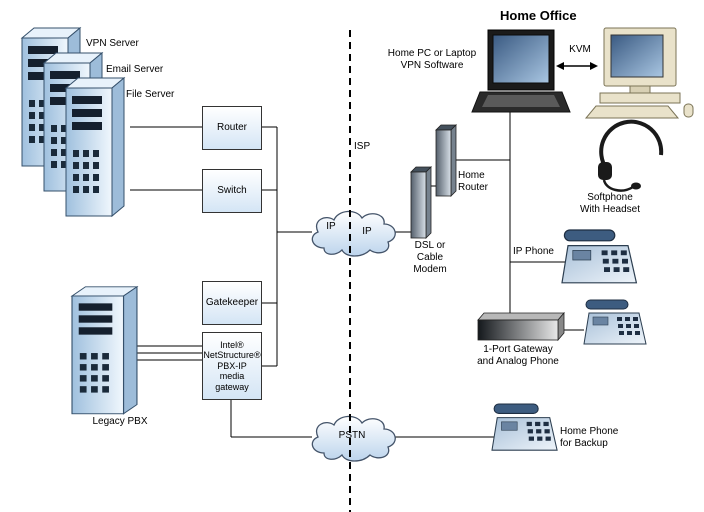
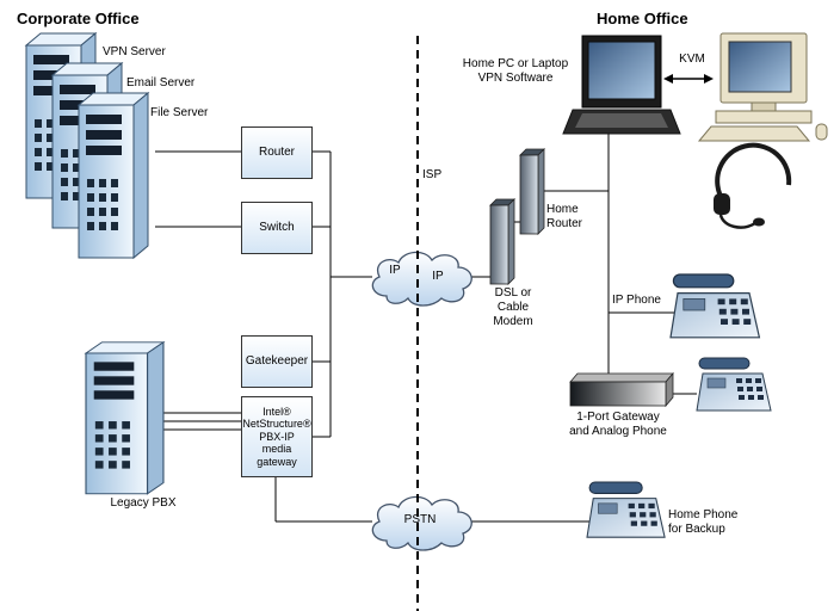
+ Corporate Office
  Home Office
  VPN Server
  Email Server
  File Server
  Router
  Switch
  Gatekeeper
  Intel®
  NetStructure®
  PBX-IP
  media
  gateway
  Legacy PBX
  ISP
  IP
  IP
  PSTN
  Home PC or Laptop
  VPN Software
  KVM
  Home
  Router
  DSL or
  Cable
  Modem
- Softphone
- With Headset
  IP Phone
  1-Port Gateway
  and Analog Phone
  Home Phone
  for Backup
